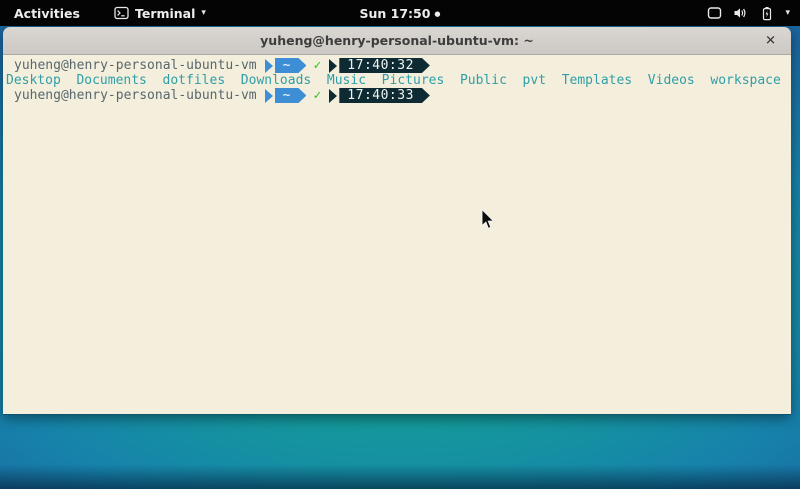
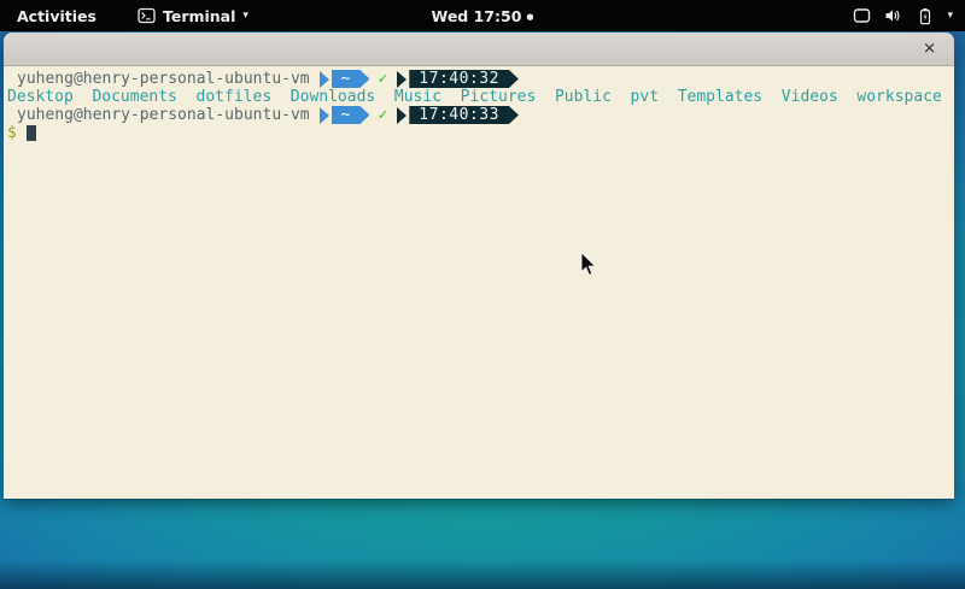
  Activities
  Terminal
  ▾
- Sun 17:50
+ Wed 17:50
  ●
  ▾
- yuheng@henry-personal-ubuntu-vm: ~
  ✕
  yuheng@henry-personal-ubuntu-vm
  ~
  ✓
  17:40:32
  Desktop Documents dotfiles Downloads Music Pictures Public pvt Templates Videos workspace
  yuheng@henry-personal-ubuntu-vm
  ~
  ✓
  17:40:33
+ $
